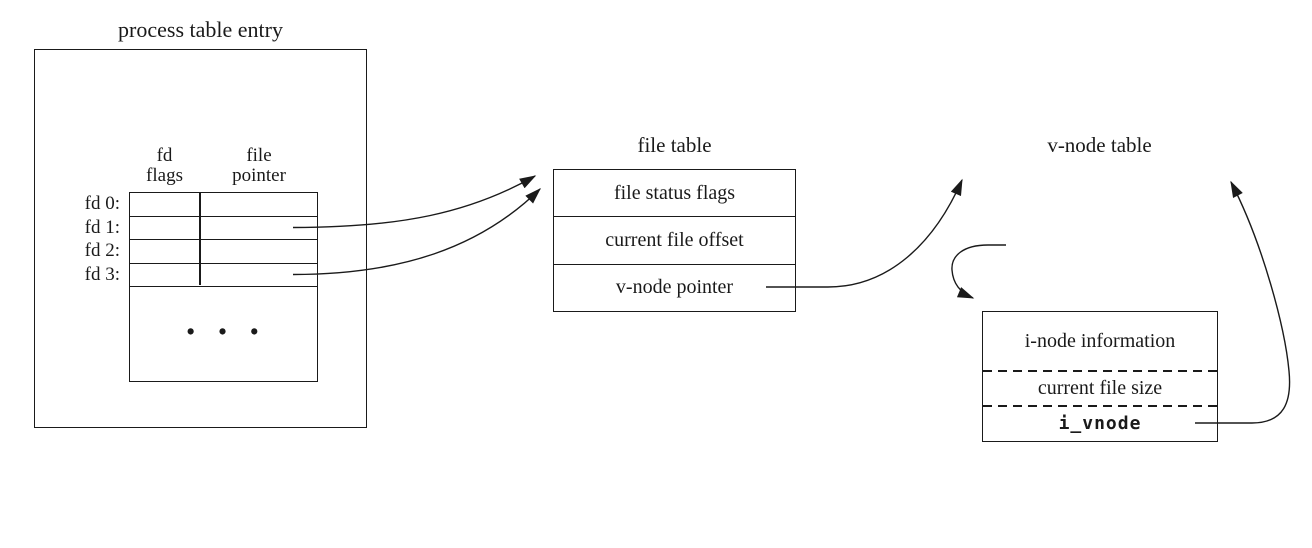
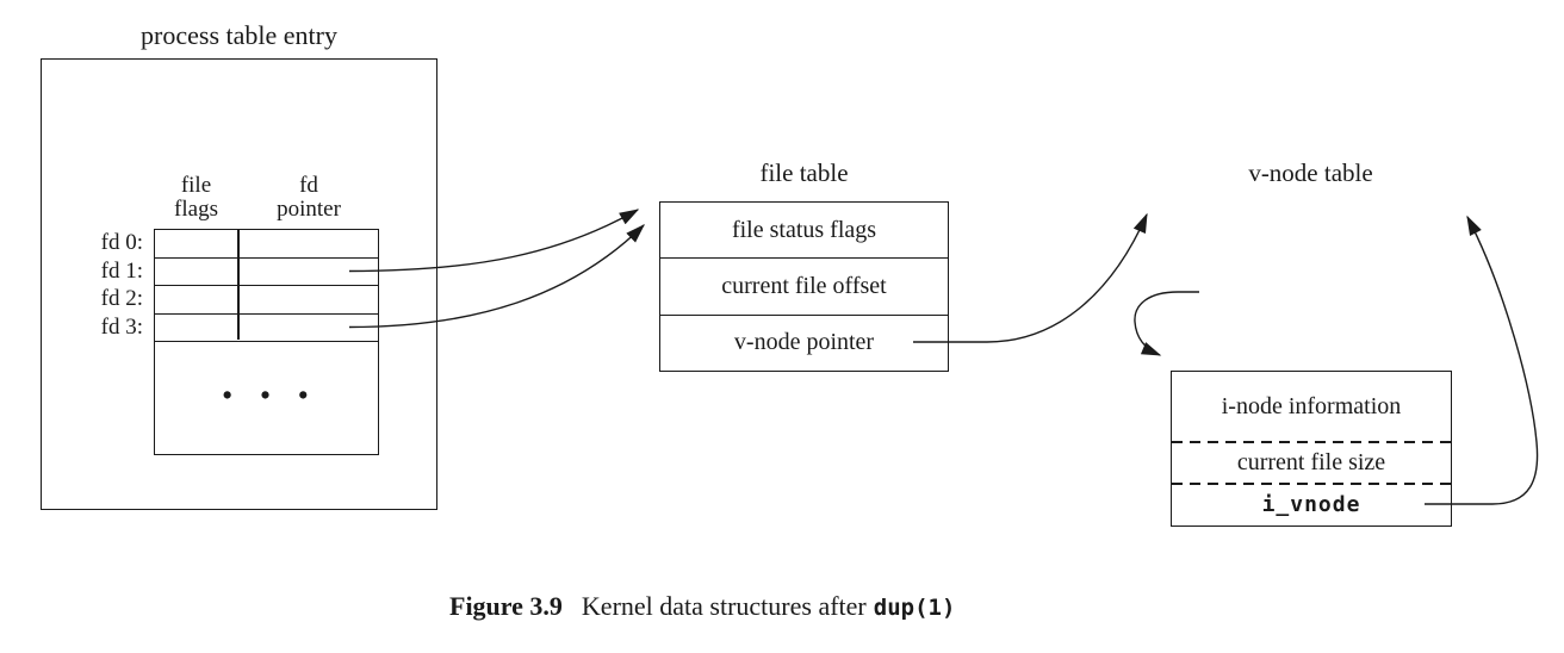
  process table entry
- fd
+ file
  flags
- file
+ fd
  pointer
  fd 0:
  fd 1:
  fd 2:
  fd 3:
  • • •
  file table
  file status flags
  current file offset
  v-node pointer
  v-node table
  i-node information
  current file size
  i_vnode
+ Figure 3.9 Kernel data structures after dup(1)
